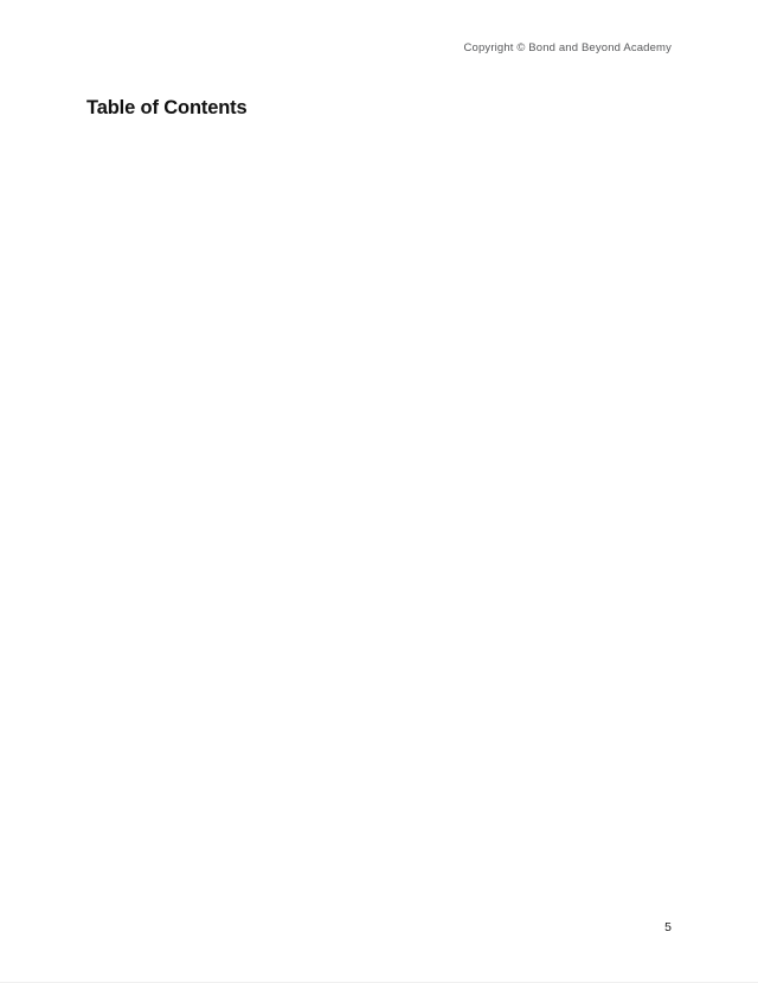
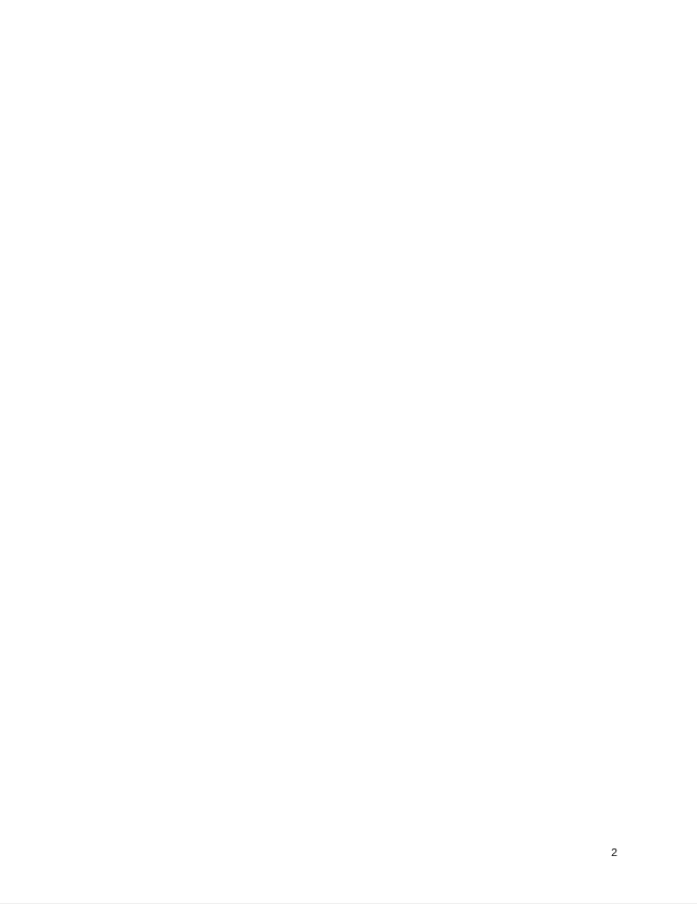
- Copyright © Bond and Beyond Academy
- Table of Contents
- 5
+ 2
